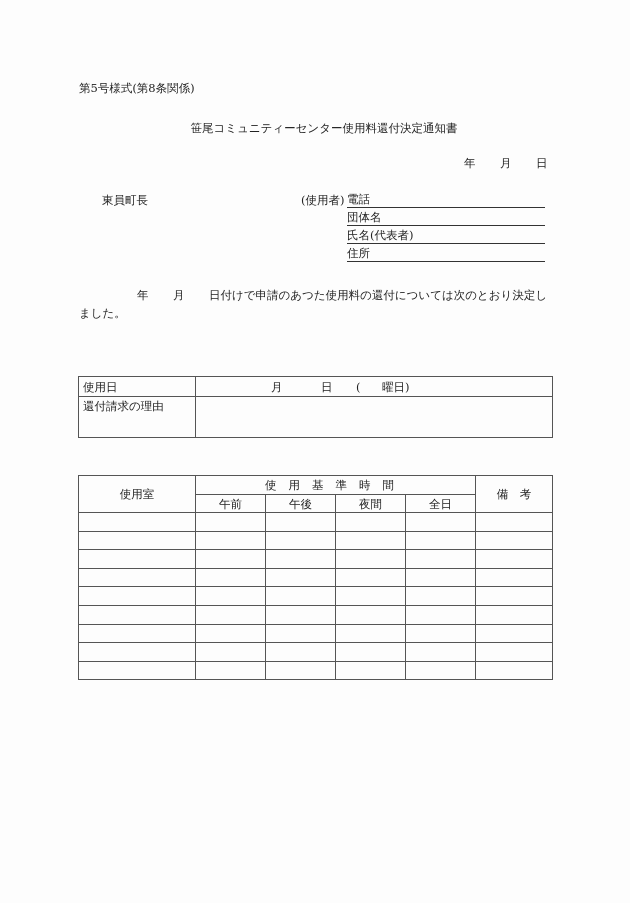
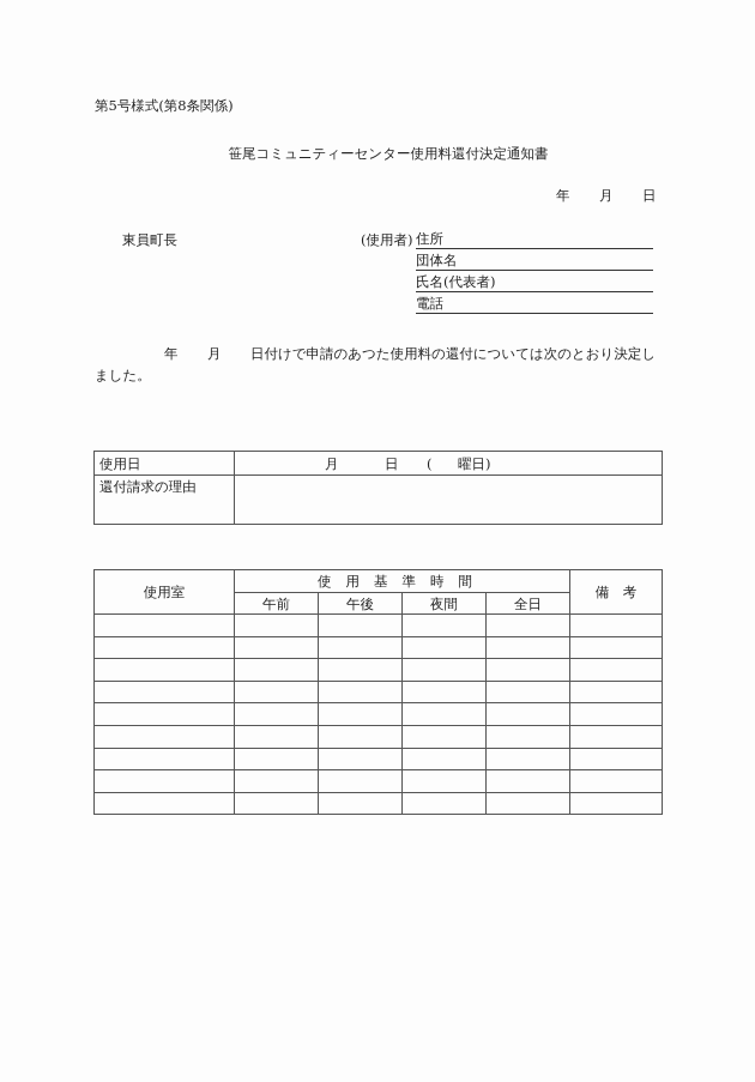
  第5号様式(第8条関係)
  笹尾コミュニティーセンター使用料還付決定通知書
  年
  月
  日
  東員町長
  (使用者)
- 電話
+ 住所
  団体名
  氏名(代表者)
- 住所
+ 電話
  年
  月
  日付けで申請のあつた使用料の還付については次のとおり決定し
  ました。
  使用日	月 日 ( 曜日)
  還付請求の理由
  使用室	使用基準時間	備 考
  午前	午後	夜間	全日
